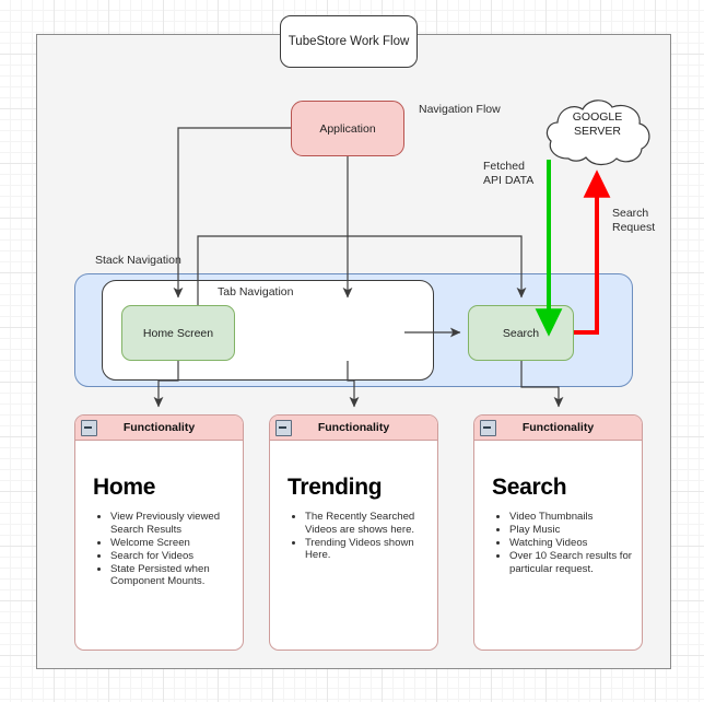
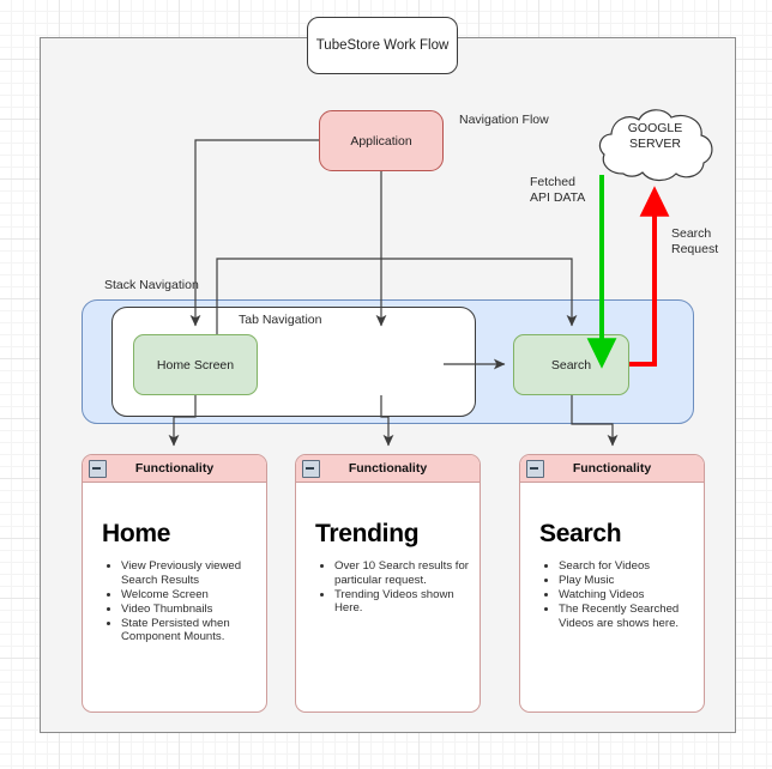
  TubeStore Work Flow
  Application
  Navigation Flow
  Stack Navigation
  GOOGLE
  SERVER
  Tab Navigation
  Home Screen
  Search
  Fetched
  API DATA
  Search
  Request
  Functionality
  Home
  View Previously viewed Search Results
  Welcome Screen
- Search for Videos
+ Video Thumbnails
  State Persisted when Component Mounts.
  Functionality
  Trending
- The Recently Searched Videos are shows here.
+ Over 10 Search results for particular request.
  Trending Videos shown Here.
  Functionality
  Search
- Video Thumbnails
+ Search for Videos
  Play Music
  Watching Videos
- Over 10 Search results for particular request.
+ The Recently Searched Videos are shows here.
